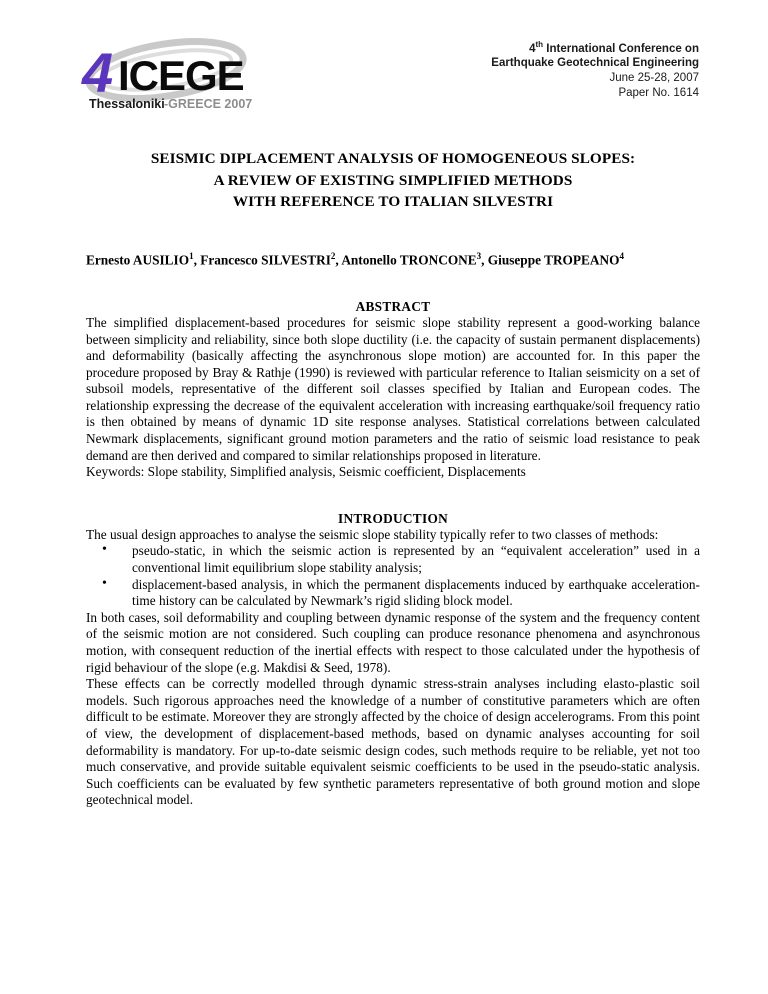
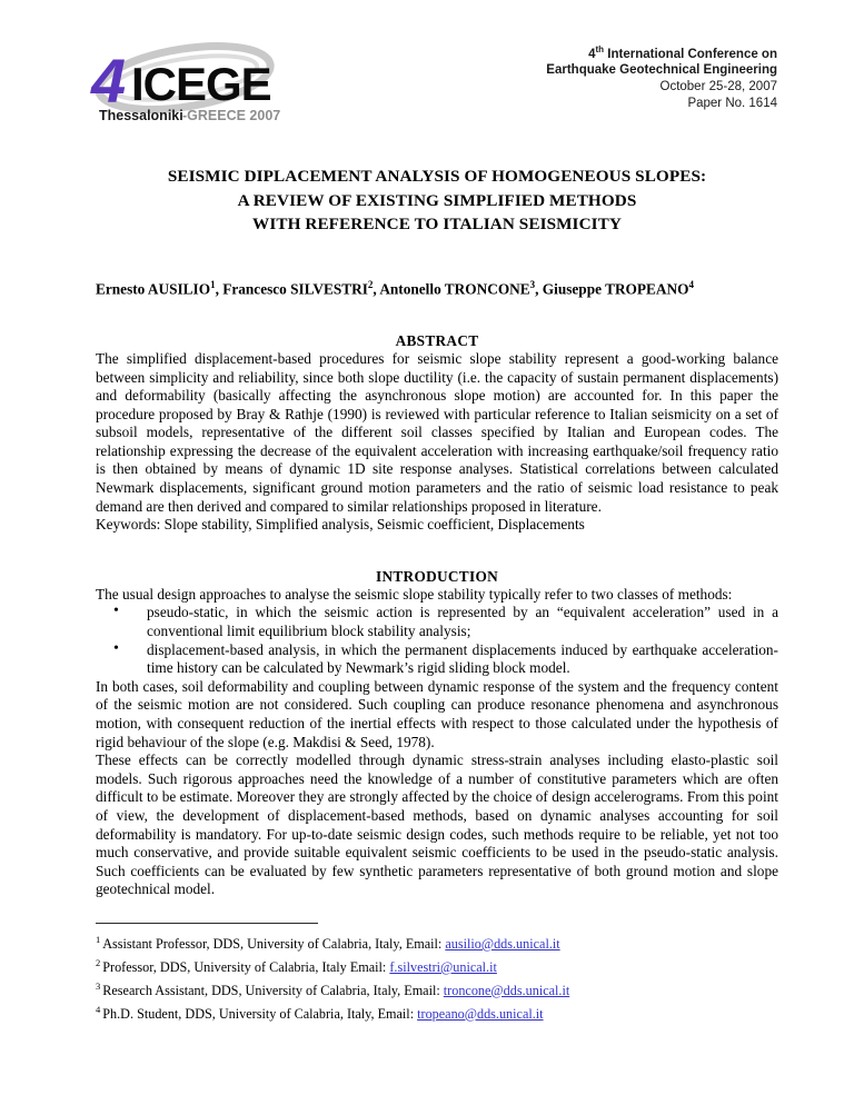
  4
  ICEGE
  Thessaloniki
  -GREECE 2007
  4th International Conference on
  Earthquake Geotechnical Engineering
- June 25-28, 2007
+ October 25-28, 2007
  Paper No. 1614
  SEISMIC DIPLACEMENT ANALYSIS OF HOMOGENEOUS SLOPES:
  A REVIEW OF EXISTING SIMPLIFIED METHODS
- WITH REFERENCE TO ITALIAN SILVESTRI
+ WITH REFERENCE TO ITALIAN SEISMICITY
  Ernesto AUSILIO1, Francesco SILVESTRI2, Antonello TRONCONE3, Giuseppe TROPEANO4
  ABSTRACT
  The simplified displacement-based procedures for seismic slope stability represent a good-working balance between simplicity and reliability, since both slope ductility (i.e. the capacity of sustain permanent displacements) and deformability (basically affecting the asynchronous slope motion) are accounted for. In this paper the procedure proposed by Bray & Rathje (1990) is reviewed with particular reference to Italian seismicity on a set of subsoil models, representative of the different soil classes specified by Italian and European codes. The relationship expressing the decrease of the equivalent acceleration with increasing earthquake/soil frequency ratio is then obtained by means of dynamic 1D site response analyses. Statistical correlations between calculated Newmark displacements, significant ground motion parameters and the ratio of seismic load resistance to peak demand are then derived and compared to similar relationships proposed in literature.
  Keywords: Slope stability, Simplified analysis, Seismic coefficient, Displacements
  INTRODUCTION
  The usual design approaches to analyse the seismic slope stability typically refer to two classes of methods:
- pseudo-static, in which the seismic action is represented by an “equivalent acceleration” used in a conventional limit equilibrium slope stability analysis;
+ pseudo-static, in which the seismic action is represented by an “equivalent acceleration” used in a conventional limit equilibrium block stability analysis;
  displacement-based analysis, in which the permanent displacements induced by earthquake acceleration-time history can be calculated by Newmark’s rigid sliding block model.
  In both cases, soil deformability and coupling between dynamic response of the system and the frequency content of the seismic motion are not considered. Such coupling can produce resonance phenomena and asynchronous motion, with consequent reduction of the inertial effects with respect to those calculated under the hypothesis of rigid behaviour of the slope (e.g. Makdisi & Seed, 1978).
  These effects can be correctly modelled through dynamic stress-strain analyses including elasto-plastic soil models. Such rigorous approaches need the knowledge of a number of constitutive parameters which are often difficult to be estimate. Moreover they are strongly affected by the choice of design accelerograms. From this point of view, the development of displacement-based methods, based on dynamic analyses accounting for soil deformability is mandatory. For up-to-date seismic design codes, such methods require to be reliable, yet not too much conservative, and provide suitable equivalent seismic coefficients to be used in the pseudo-static analysis. Such coefficients can be evaluated by few synthetic parameters representative of both ground motion and slope geotechnical model.
+ 1 Assistant Professor, DDS, University of Calabria, Italy, Email: ausilio@dds.unical.it
+ 2 Professor, DDS, University of Calabria, Italy Email: f.silvestri@unical.it
+ 3 Research Assistant, DDS, University of Calabria, Italy, Email: troncone@dds.unical.it
+ 4 Ph.D. Student, DDS, University of Calabria, Italy, Email: tropeano@dds.unical.it
